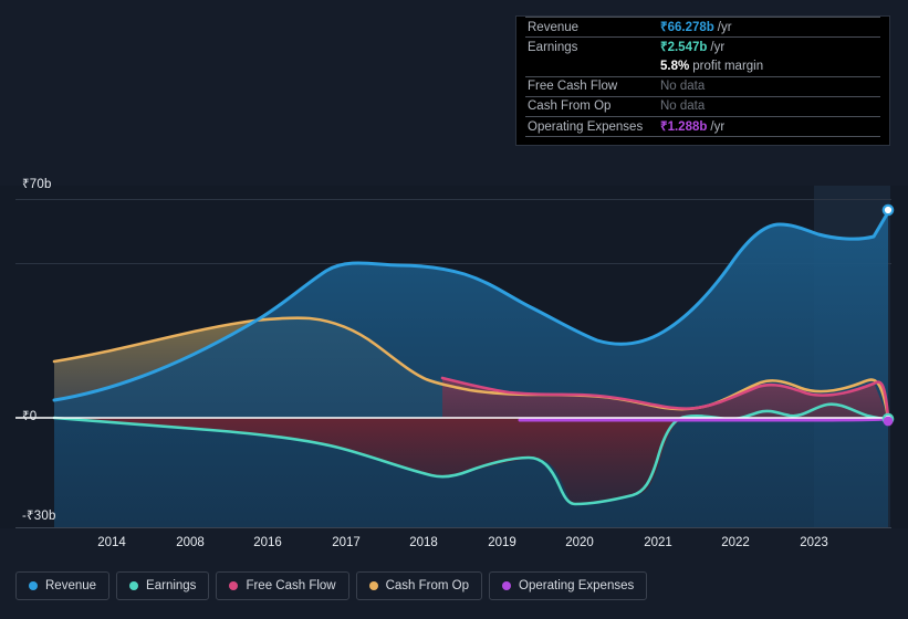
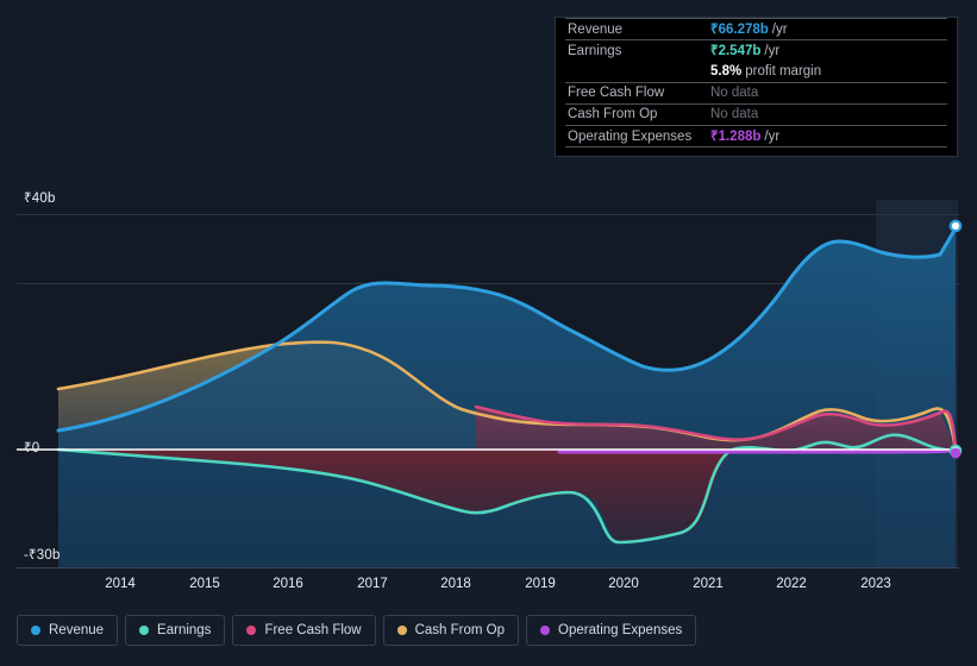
- ₹70b
+ ₹40b
  ₹0
  -₹30b
  2014
- 2008
+ 2015
  2016
  2017
  2018
  2019
  2020
  2021
  2022
  2023
  Revenue
  ₹66.278b
  /yr
  Earnings
  ₹2.547b
  /yr
  5.8%
  profit margin
  Free Cash Flow
  No data
  Cash From Op
  No data
  Operating Expenses
  ₹1.288b
  /yr
  Revenue
  Earnings
  Free Cash Flow
  Cash From Op
  Operating Expenses
